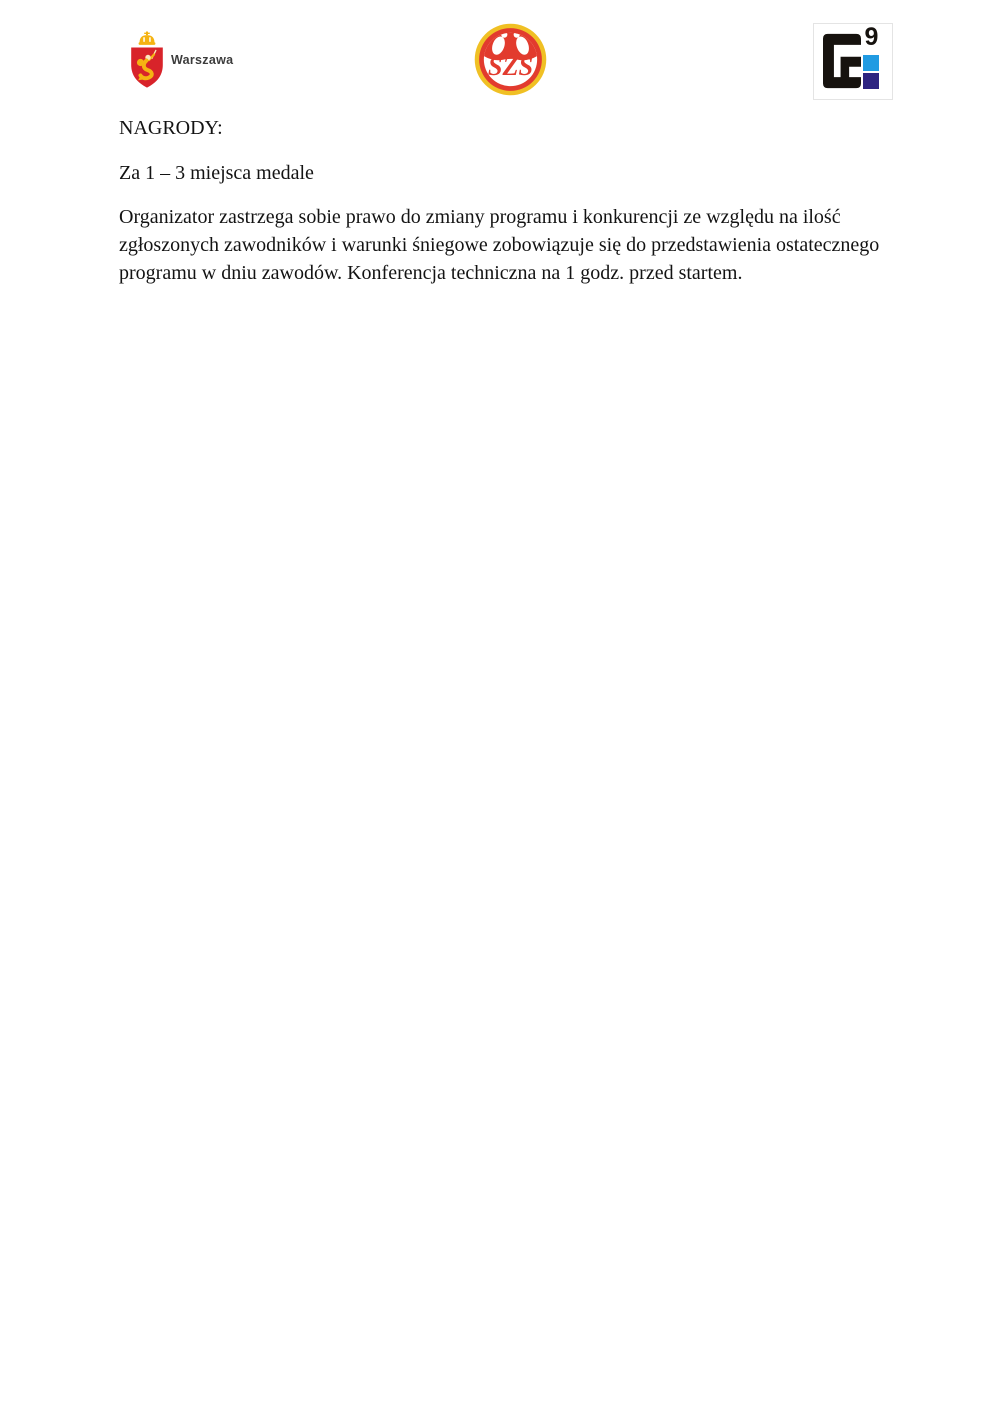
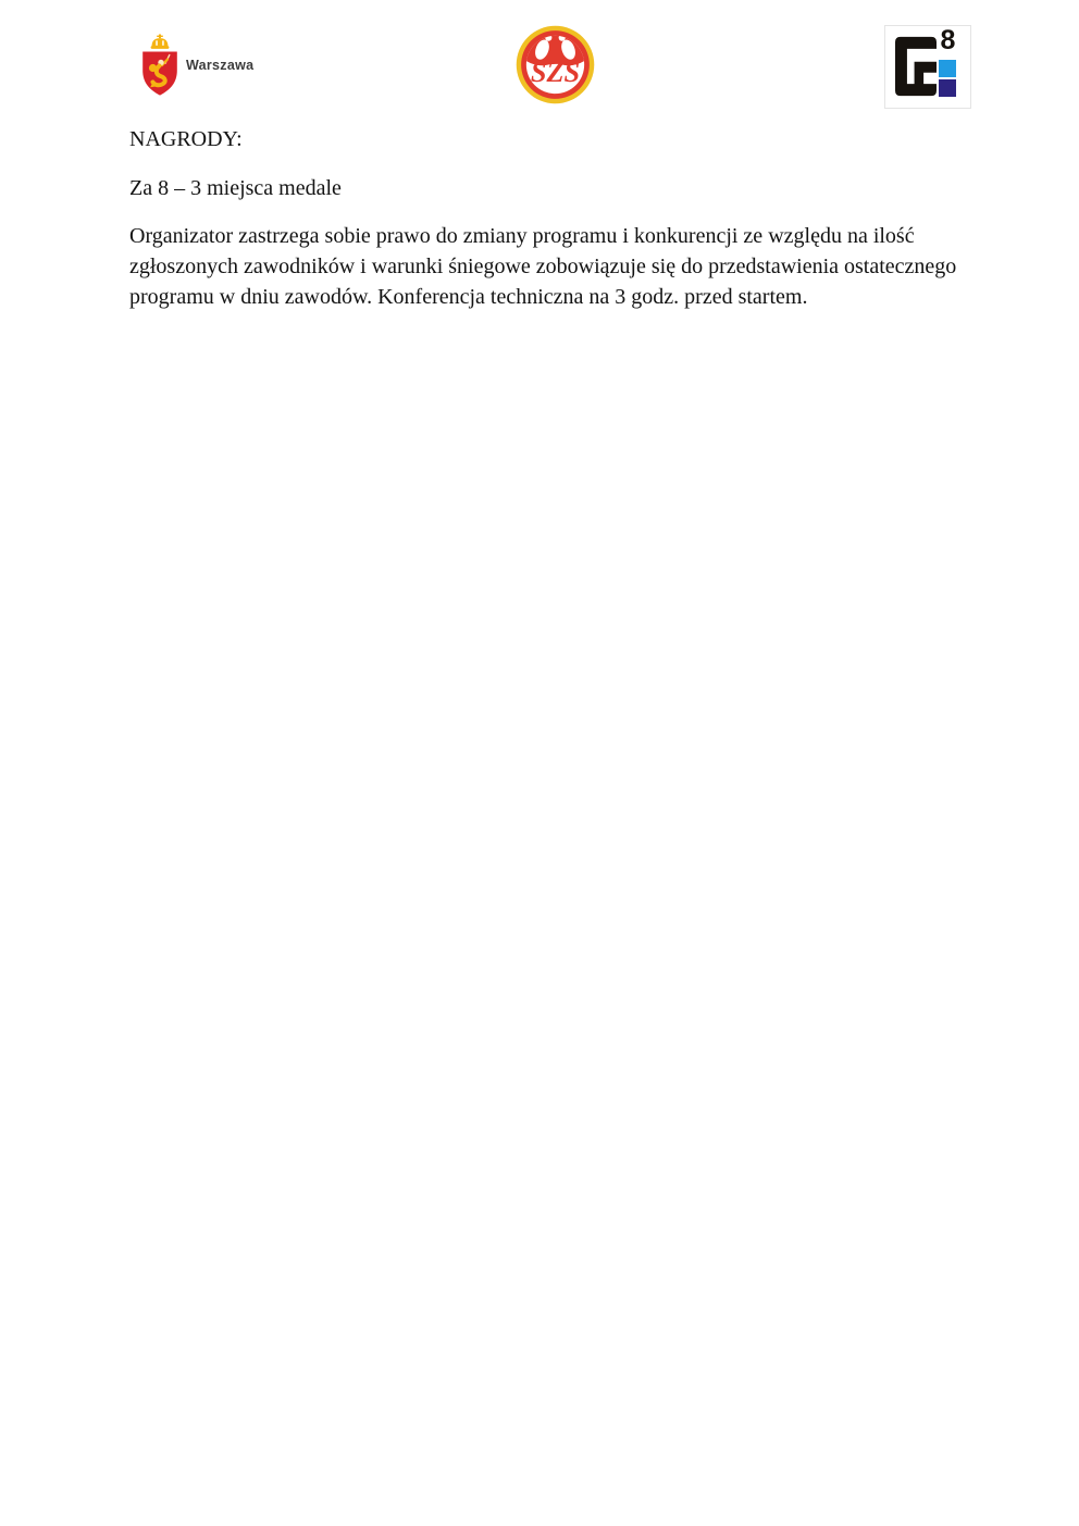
  Warszawa
  SZS
- 9
+ 8
  NAGRODY:
- Za 1 – 3 miejsca medale
+ Za 8 – 3 miejsca medale
- Organizator zastrzega sobie prawo do zmiany programu i konkurencji ze względu na ilość zgłoszonych zawodników i warunki śniegowe zobowiązuje się do przedstawienia ostatecznego programu w dniu zawodów. Konferencja techniczna na 1 godz. przed startem.
+ Organizator zastrzega sobie prawo do zmiany programu i konkurencji ze względu na ilość zgłoszonych zawodników i warunki śniegowe zobowiązuje się do przedstawienia ostatecznego programu w dniu zawodów. Konferencja techniczna na 3 godz. przed startem.
